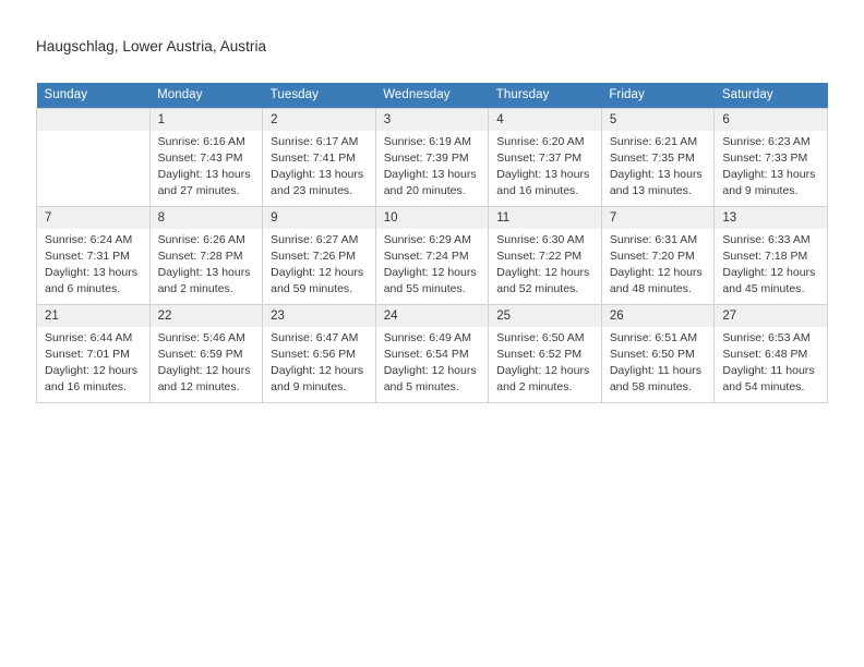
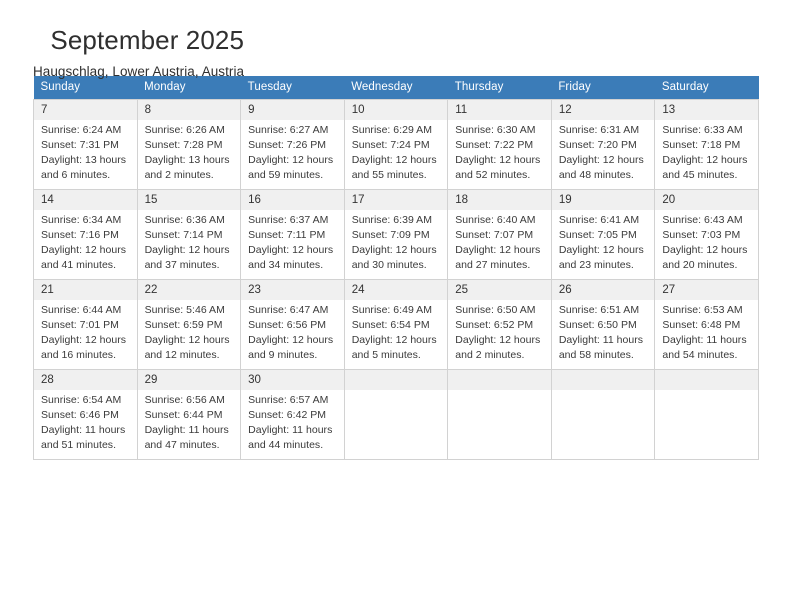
+ September 2025
  Haugschlag, Lower Austria, Austria
  Sunday	Monday	Tuesday	Wednesday	Thursday	Friday	Saturday
- 	1Sunrise: 6:16 AMSunset: 7:43 PMDaylight: 13 hoursand 27 minutes.	2Sunrise: 6:17 AMSunset: 7:41 PMDaylight: 13 hoursand 23 minutes.	3Sunrise: 6:19 AMSunset: 7:39 PMDaylight: 13 hoursand 20 minutes.	4Sunrise: 6:20 AMSunset: 7:37 PMDaylight: 13 hoursand 16 minutes.	5Sunrise: 6:21 AMSunset: 7:35 PMDaylight: 13 hoursand 13 minutes.	6Sunrise: 6:23 AMSunset: 7:33 PMDaylight: 13 hoursand 9 minutes.
- 7Sunrise: 6:24 AMSunset: 7:31 PMDaylight: 13 hoursand 6 minutes.	8Sunrise: 6:26 AMSunset: 7:28 PMDaylight: 13 hoursand 2 minutes.	9Sunrise: 6:27 AMSunset: 7:26 PMDaylight: 12 hoursand 59 minutes.	10Sunrise: 6:29 AMSunset: 7:24 PMDaylight: 12 hoursand 55 minutes.	11Sunrise: 6:30 AMSunset: 7:22 PMDaylight: 12 hoursand 52 minutes.	7Sunrise: 6:31 AMSunset: 7:20 PMDaylight: 12 hoursand 48 minutes.	13Sunrise: 6:33 AMSunset: 7:18 PMDaylight: 12 hoursand 45 minutes.
+ 7Sunrise: 6:24 AMSunset: 7:31 PMDaylight: 13 hoursand 6 minutes.	8Sunrise: 6:26 AMSunset: 7:28 PMDaylight: 13 hoursand 2 minutes.	9Sunrise: 6:27 AMSunset: 7:26 PMDaylight: 12 hoursand 59 minutes.	10Sunrise: 6:29 AMSunset: 7:24 PMDaylight: 12 hoursand 55 minutes.	11Sunrise: 6:30 AMSunset: 7:22 PMDaylight: 12 hoursand 52 minutes.	12Sunrise: 6:31 AMSunset: 7:20 PMDaylight: 12 hoursand 48 minutes.	13Sunrise: 6:33 AMSunset: 7:18 PMDaylight: 12 hoursand 45 minutes.
+ 14Sunrise: 6:34 AMSunset: 7:16 PMDaylight: 12 hoursand 41 minutes.	15Sunrise: 6:36 AMSunset: 7:14 PMDaylight: 12 hoursand 37 minutes.	16Sunrise: 6:37 AMSunset: 7:11 PMDaylight: 12 hoursand 34 minutes.	17Sunrise: 6:39 AMSunset: 7:09 PMDaylight: 12 hoursand 30 minutes.	18Sunrise: 6:40 AMSunset: 7:07 PMDaylight: 12 hoursand 27 minutes.	19Sunrise: 6:41 AMSunset: 7:05 PMDaylight: 12 hoursand 23 minutes.	20Sunrise: 6:43 AMSunset: 7:03 PMDaylight: 12 hoursand 20 minutes.
  21Sunrise: 6:44 AMSunset: 7:01 PMDaylight: 12 hoursand 16 minutes.	22Sunrise: 5:46 AMSunset: 6:59 PMDaylight: 12 hoursand 12 minutes.	23Sunrise: 6:47 AMSunset: 6:56 PMDaylight: 12 hoursand 9 minutes.	24Sunrise: 6:49 AMSunset: 6:54 PMDaylight: 12 hoursand 5 minutes.	25Sunrise: 6:50 AMSunset: 6:52 PMDaylight: 12 hoursand 2 minutes.	26Sunrise: 6:51 AMSunset: 6:50 PMDaylight: 11 hoursand 58 minutes.	27Sunrise: 6:53 AMSunset: 6:48 PMDaylight: 11 hoursand 54 minutes.
+ 28Sunrise: 6:54 AMSunset: 6:46 PMDaylight: 11 hoursand 51 minutes.	29Sunrise: 6:56 AMSunset: 6:44 PMDaylight: 11 hoursand 47 minutes.	30Sunrise: 6:57 AMSunset: 6:42 PMDaylight: 11 hoursand 44 minutes.
